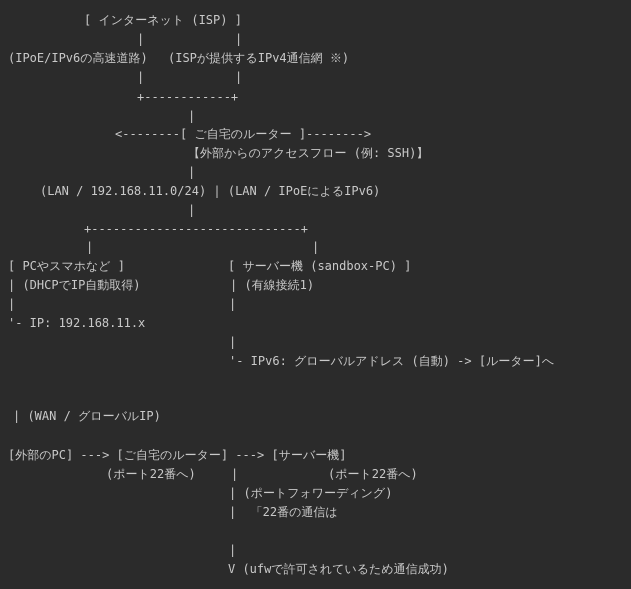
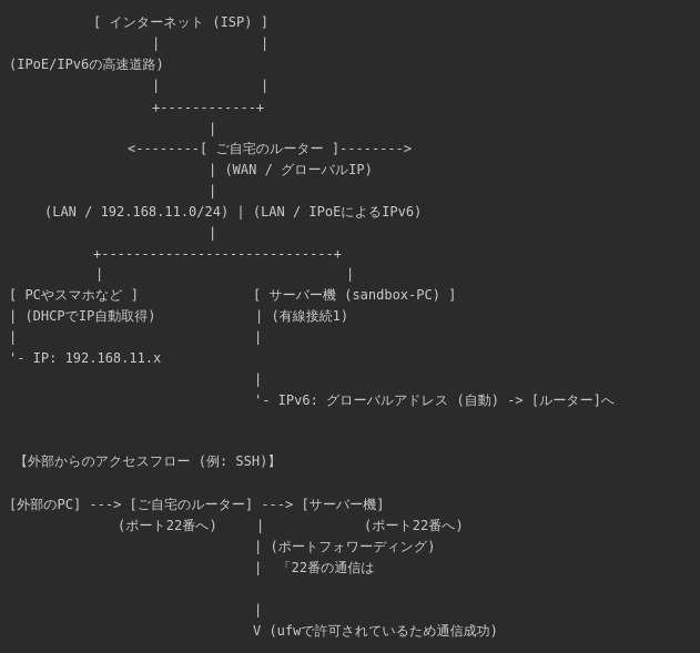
  [ インターネット (ISP) ]
  |
  |
  (IPoE/IPv6の高速道路)
- (ISPが提供するIPv4通信網 ※)
  |
  |
  +------------+
  |
  <--------[ ご自宅のルーター ]-------->
- 【外部からのアクセスフロー (例: SSH)】
+ | (WAN / グローバルIP)
  |
  (LAN / 192.168.11.0/24) | (LAN / IPoEによるIPv6)
  |
  +-----------------------------+
  |
  |
  [ PCやスマホなど ]
  [ サーバー機 (sandbox-PC) ]
  | (DHCPでIP自動取得)
  | (有線接続1)
  |
  |
  '- IP: 192.168.11.x
  |
  '- IPv6: グローバルアドレス (自動) -> [ルーター]へ
- | (WAN / グローバルIP)
+ 【外部からのアクセスフロー (例: SSH)】
  [外部のPC] ---> [ご自宅のルーター] ---> [サーバー機]
  (ポート22番へ)
  |
  (ポート22番へ)
  | (ポートフォワーディング)
  | 「22番の通信は
  |
  V (ufwで許可されているため通信成功)
